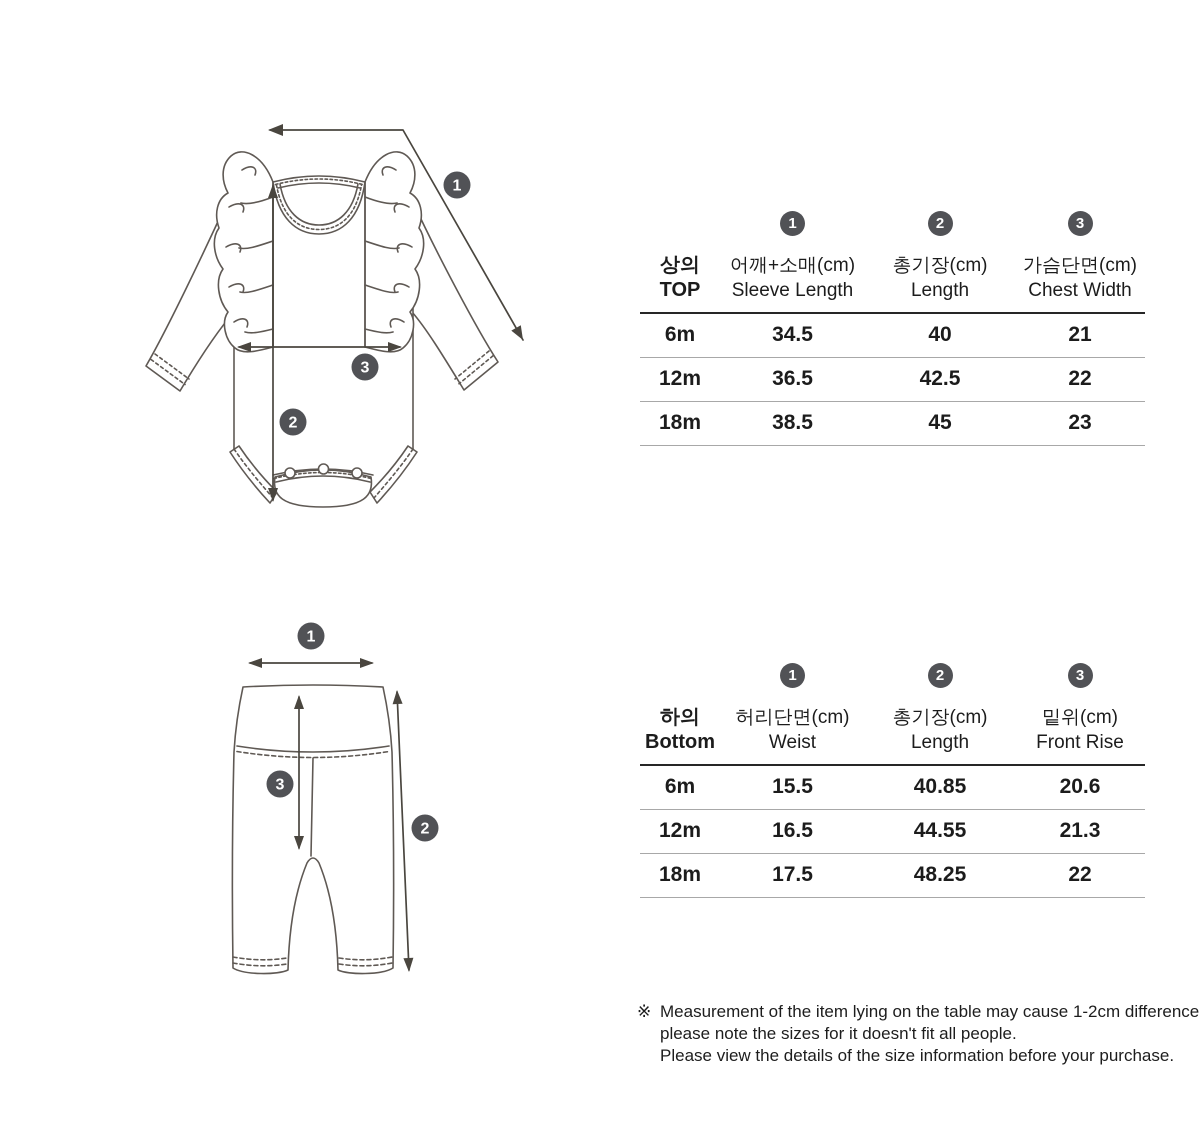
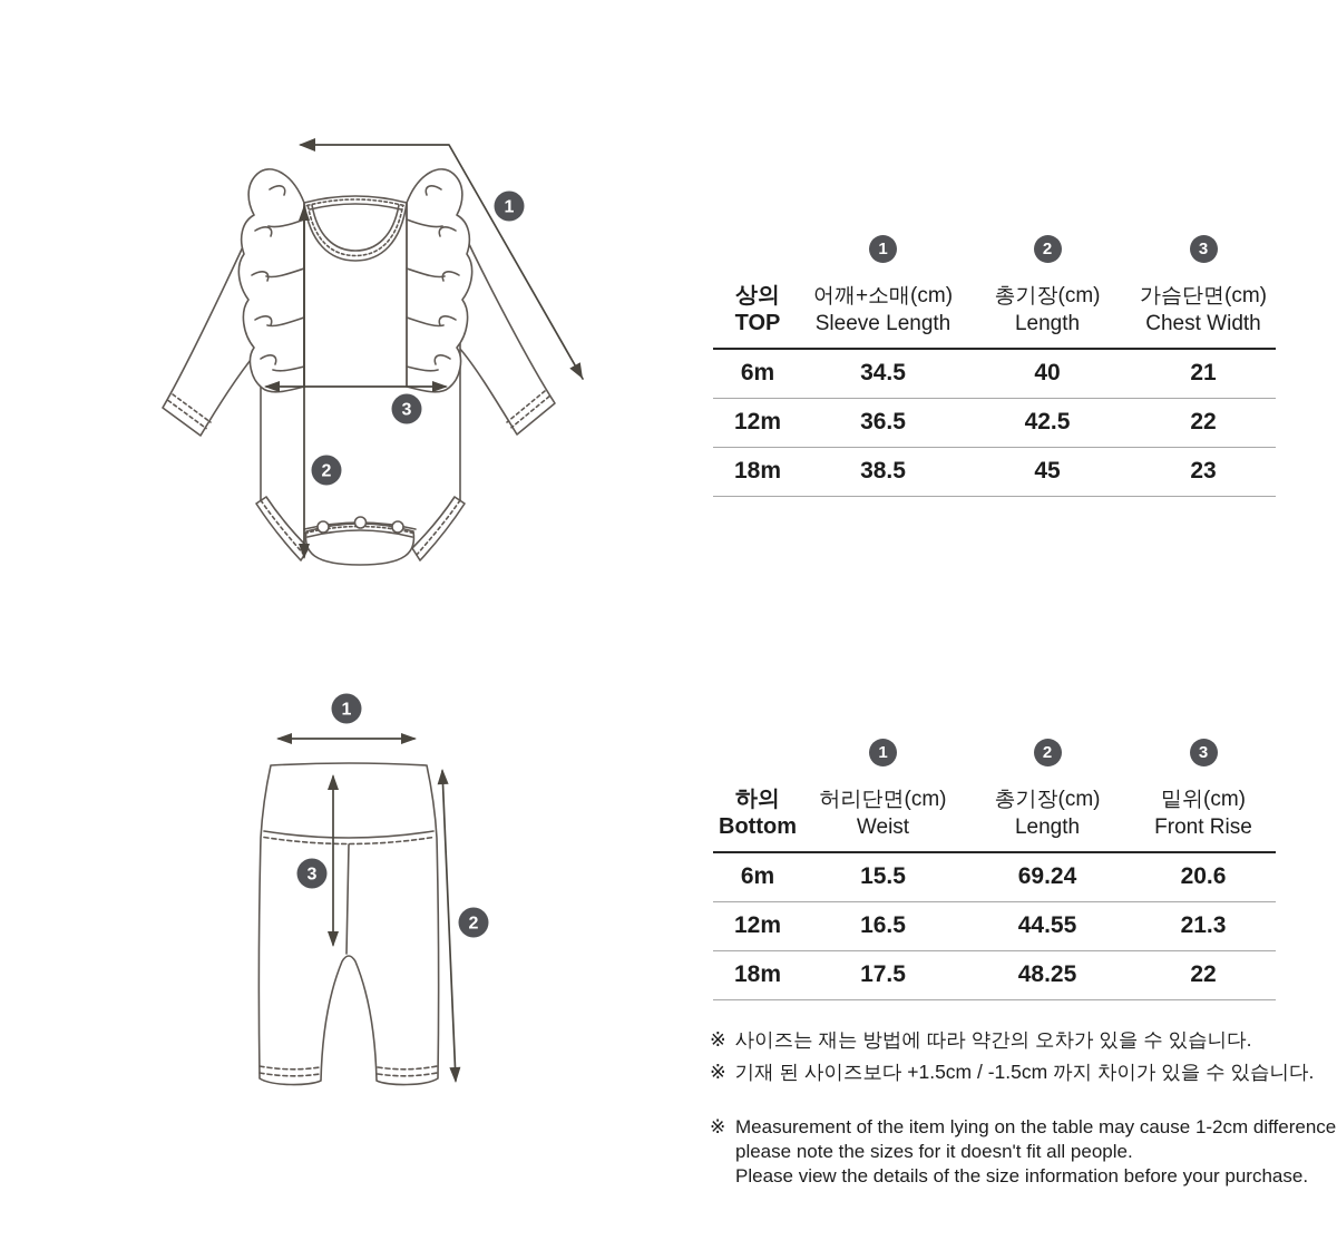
  1
  2
  3
  1
  2
  3
  1
  2
  3
  상의
  TOP
  어깨+소매(cm)
  Sleeve Length
  총기장(cm)
  Length
  가슴단면(cm)
  Chest Width
  6m
  34.5
  40
  21
  12m
  36.5
  42.5
  22
  18m
  38.5
  45
  23
  1
  2
  3
  하의
  Bottom
  허리단면(cm)
  Weist
  총기장(cm)
  Length
  밑위(cm)
  Front Rise
  6m
  15.5
- 40.85
+ 69.24
  20.6
  12m
  16.5
  44.55
  21.3
  18m
  17.5
  48.25
  22
+ ※ 사이즈는 재는 방법에 따라 약간의 오차가 있을 수 있습니다.
+ ※ 기재 된 사이즈보다 +1.5cm / -1.5cm 까지 차이가 있을 수 있습니다.
  ※
  Measurement of the item lying on the table may cause 1-2cm difference
  please note the sizes for it doesn't fit all people.
  Please view the details of the size information before your purchase.
